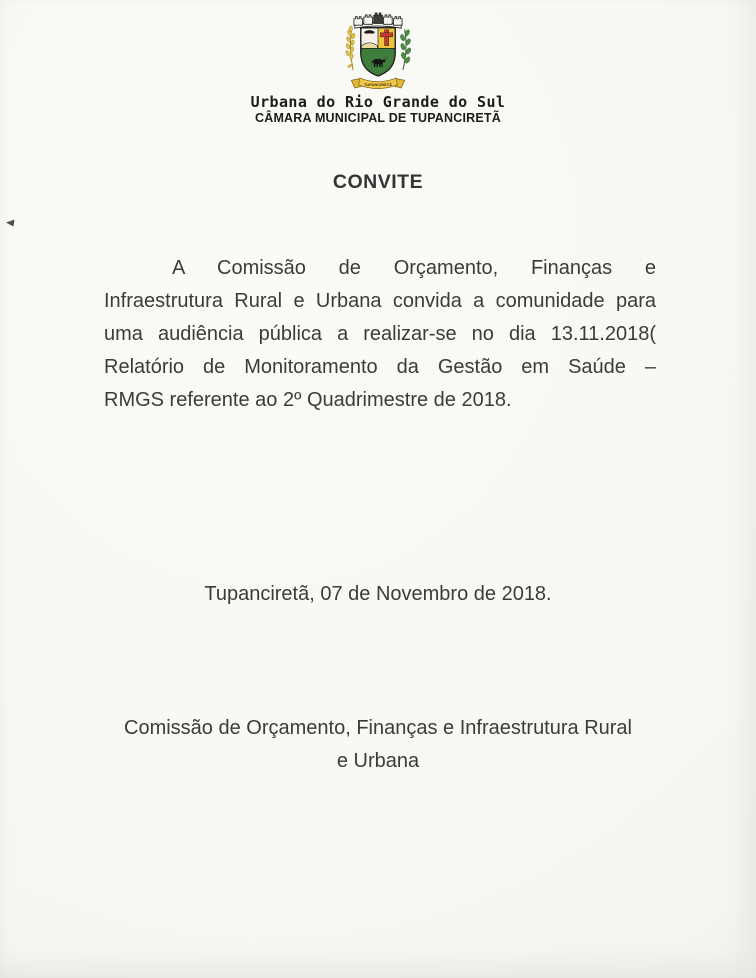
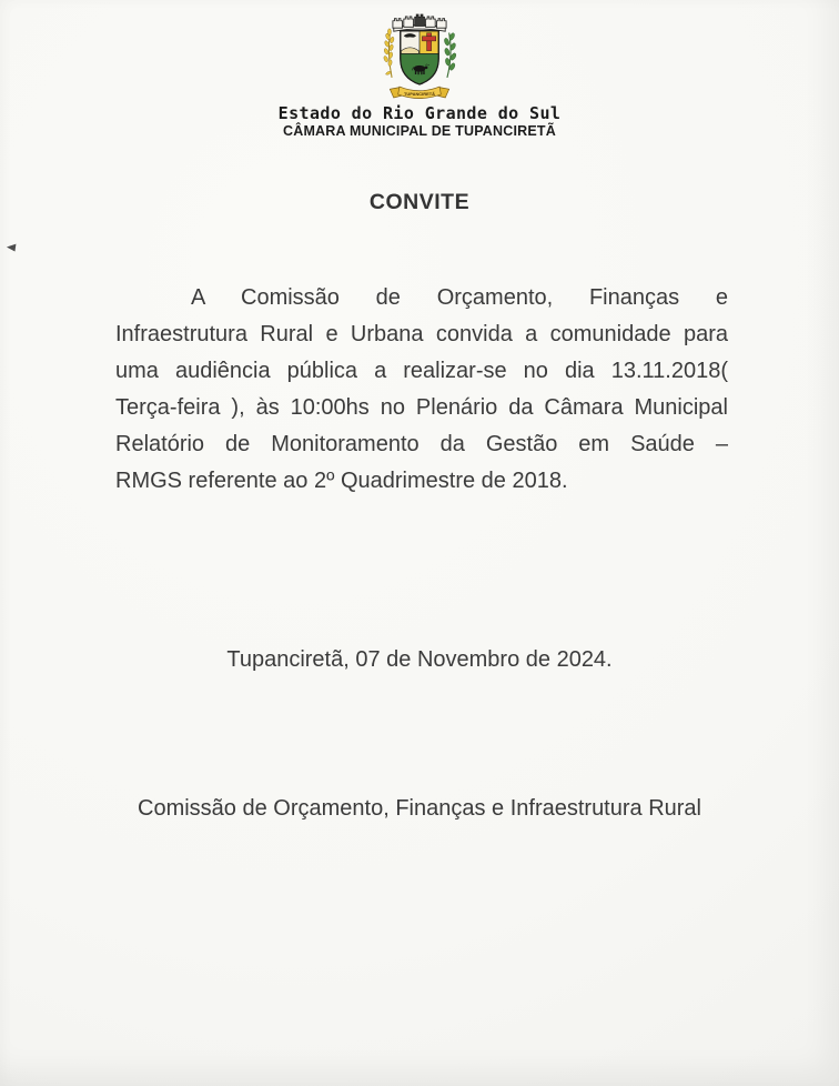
- Urbana do Rio Grande do Sul
+ Estado do Rio Grande do Sul
  CÂMARA MUNICIPAL DE TUPANCIRETÃ
  CONVITE
  A Comissão de Orçamento, Finanças e
  Infraestrutura Rural e Urbana convida a comunidade para
  uma audiência pública a realizar-se no dia 13.11.2018(
+ Terça-feira ), às 10:00hs no Plenário da Câmara Municipal
  Relatório de Monitoramento da Gestão em Saúde –
  RMGS referente ao 2º Quadrimestre de 2018.
- Tupanciretã, 07 de Novembro de 2018.
+ Tupanciretã, 07 de Novembro de 2024.
  Comissão de Orçamento, Finanças e Infraestrutura Rural
- e Urbana
